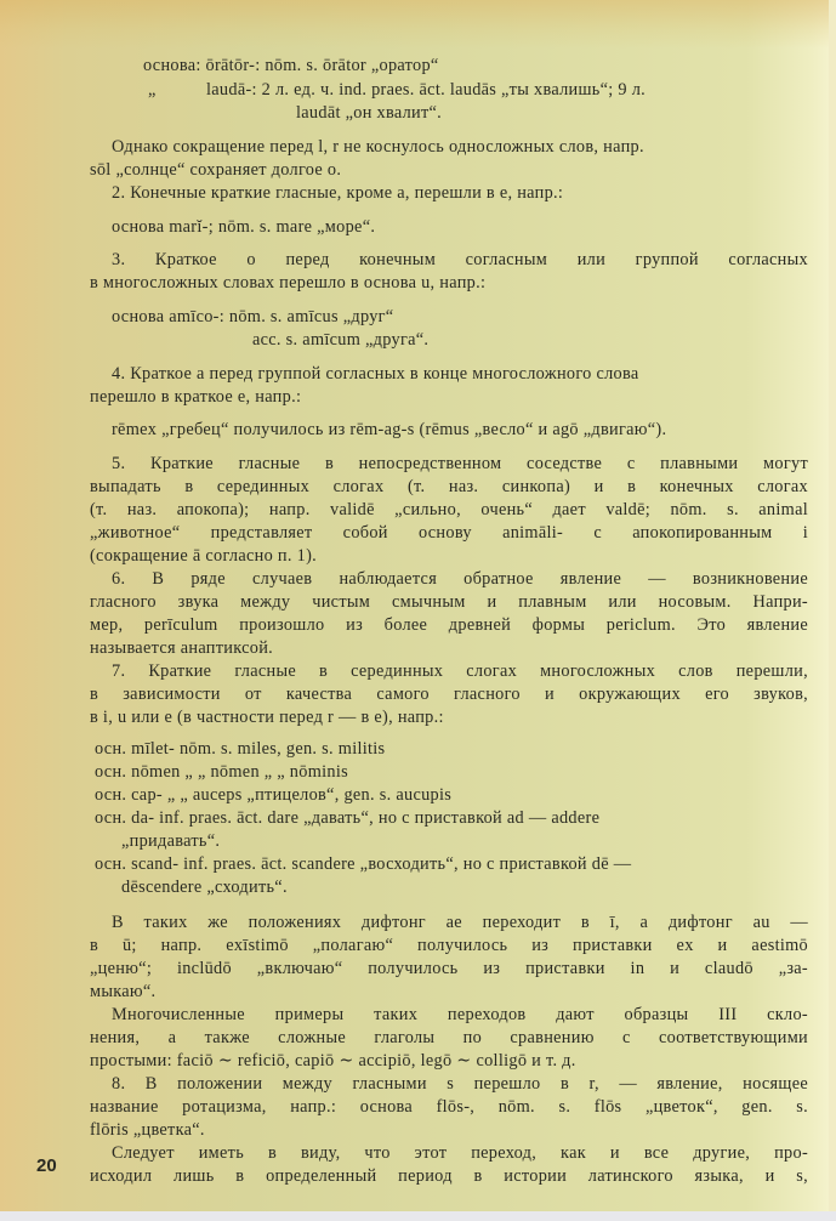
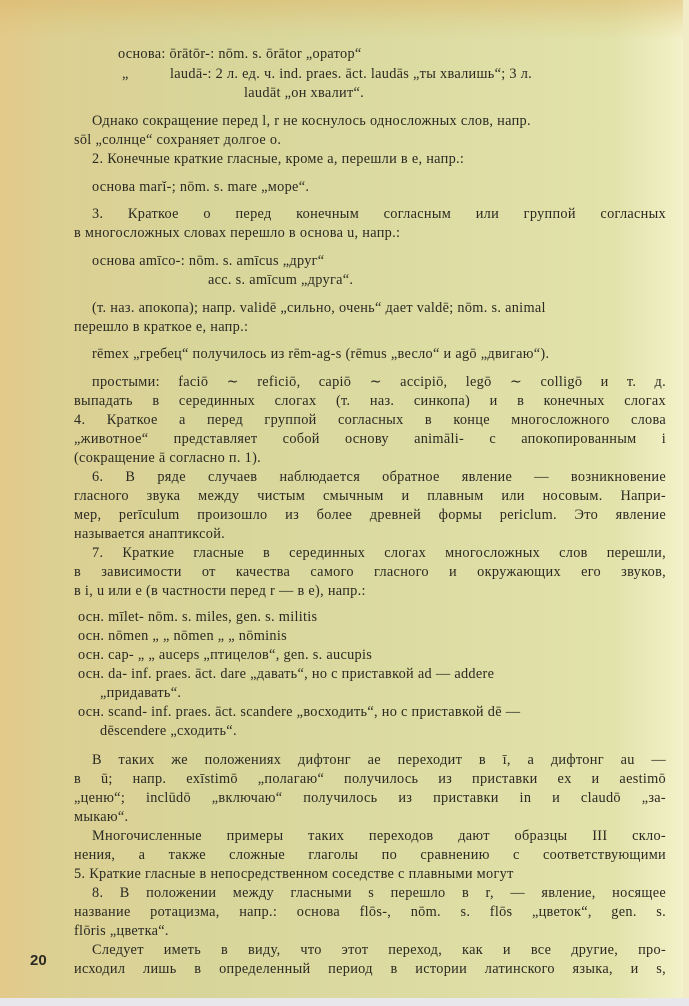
  основа: ōrātōr-: nōm. s. ōrātor „оратор“
  „
- laudā-: 2 л. ед. ч. ind. praes. āct. laudās „ты хвалишь“; 9 л.
+ laudā-: 2 л. ед. ч. ind. praes. āct. laudās „ты хвалишь“; 3 л.
  laudāt „он хвалит“.
  Однако сокращение перед l, r не коснулось односложных слов, напр.
  sōl „солнце“ сохраняет долгое о.
  2. Конечные краткие гласные, кроме a, перешли в e, напр.:
  основа marĭ-; nōm. s. mare „море“.
  3. Краткое о перед конечным согласным или группой согласных
  в многосложных словах перешло в основа u, напр.:
  основа amīco-: nōm. s. amīcus „друг“
  acc. s. amīcum „друга“.
- 4. Краткое a перед группой согласных в конце многосложного слова
+ (т. наз. апокопа); напр. validē „сильно, очень“ дает valdē; nōm. s. animal
  перешло в краткое e, напр.:
  rēmex „гребец“ получилось из rēm-ag-s (rēmus „весло“ и agō „двигаю“).
- 5. Краткие гласные в непосредственном соседстве с плавными могут
+ простыми: faciō ∼ reficiō, capiō ∼ accipiō, legō ∼ colligō и т. д.
  выпадать в серединных слогах (т. наз. синкопа) и в конечных слогах
- (т. наз. апокопа); напр. validē „сильно, очень“ дает valdē; nōm. s. animal
+ 4. Краткое a перед группой согласных в конце многосложного слова
  „животное“ представляет собой основу animāli- с апокопированным i
  (сокращение ā согласно п. 1).
  6. В ряде случаев наблюдается обратное явление — возникновение
  гласного звука между чистым смычным и плавным или носовым. Напри-
  мер, perīculum произошло из более древней формы periclum. Это явление
  называется анаптиксой.
  7. Краткие гласные в серединных слогах многосложных слов перешли,
  в зависимости от качества самого гласного и окружающих его звуков,
  в i, u или e (в частности перед r — в e), напр.:
  осн. mīlet- nōm. s. miles, gen. s. militis
  осн. nōmen „ „ nōmen „ „ nōminis
  осн. cap- „ „ auceps „птицелов“, gen. s. aucupis
  осн. da- inf. praes. āct. dare „давать“, но с приставкой ad — addere
  „придавать“.
  осн. scand- inf. praes. āct. scandere „восходить“, но с приставкой dē —
  dēscendere „сходить“.
  В таких же положениях дифтонг ae переходит в ī, а дифтонг au —
  в ū; напр. exīstimō „полагаю“ получилось из приставки ex и aestimō
  „ценю“; inclūdō „включаю“ получилось из приставки in и claudō „за-
  мыкаю“.
  Многочисленные примеры таких переходов дают образцы III скло-
  нения, а также сложные глаголы по сравнению с соответствующими
- простыми: faciō ∼ reficiō, capiō ∼ accipiō, legō ∼ colligō и т. д.
+ 5. Краткие гласные в непосредственном соседстве с плавными могут
  8. В положении между гласными s перешло в r, — явление, носящее
  название ротацизма, напр.: основа flōs-, nōm. s. flōs „цветок“, gen. s.
  flōris „цветка“.
  Следует иметь в виду, что этот переход, как и все другие, про-
  исходил лишь в определенный период в истории латинского языка, и s,
  20
